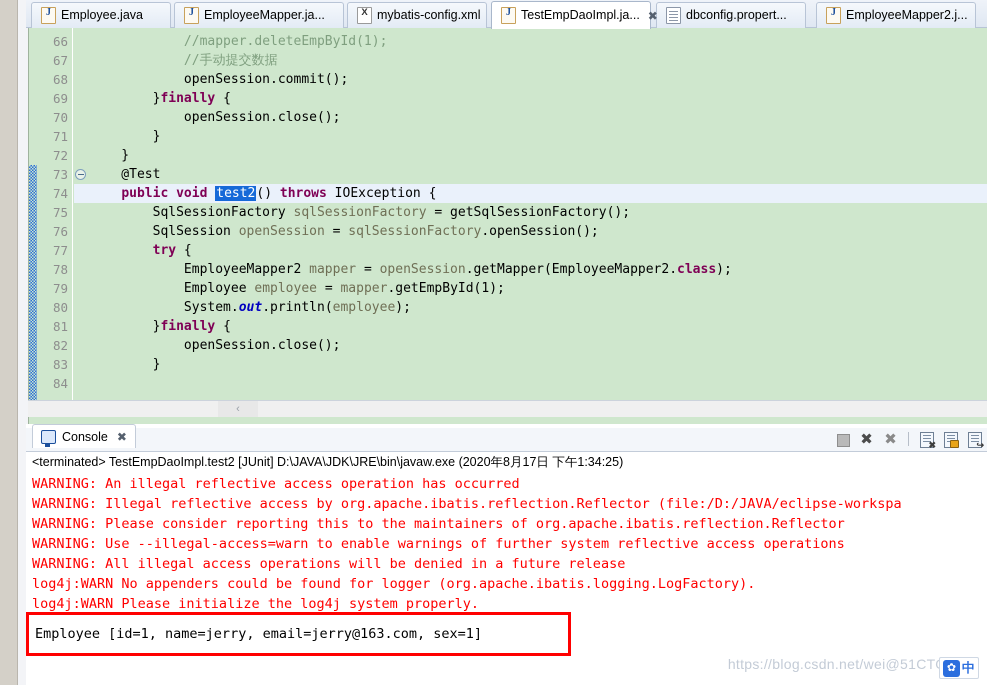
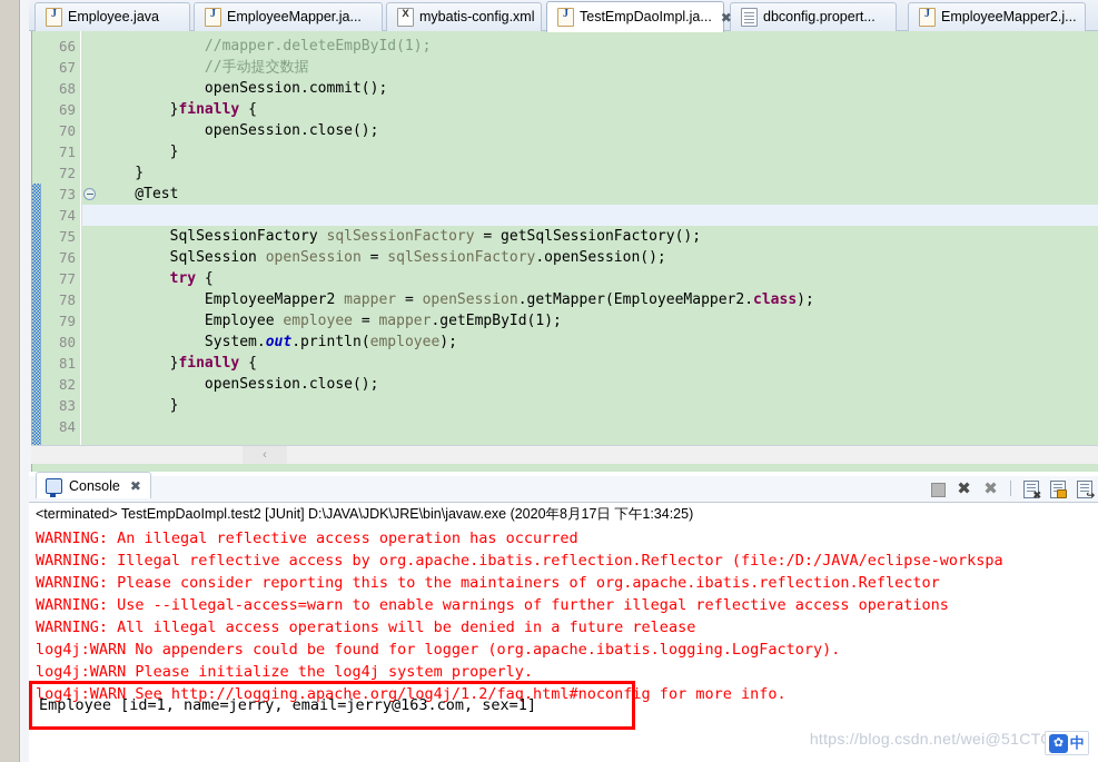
  Employee.java
  EmployeeMapper.ja...
  mybatis-config.xml
  TestEmpDaoImpl.ja...
  ✖
  dbconfig.propert...
  EmployeeMapper2.j...
  66
  67
  68
  69
  70
  71
  72
  73
  74
  75
  76
  77
  78
  79
  80
  81
  82
  83
  84
  //mapper.deleteEmpById(1);
  //手动提交数据
  openSession.commit();
  }finally {
  openSession.close();
  }
  }
  @Test
- public void test2() throws IOException {
  SqlSessionFactory sqlSessionFactory = getSqlSessionFactory();
  SqlSession openSession = sqlSessionFactory.openSession();
  try {
  EmployeeMapper2 mapper = openSession.getMapper(EmployeeMapper2.class);
  Employee employee = mapper.getEmpById(1);
  System.out.println(employee);
  }finally {
  openSession.close();
  }
  ‹
  Console
  ✖
  ✖
  ✖
  ✖
  ↪
  <terminated> TestEmpDaoImpl.test2 [JUnit] D:\JAVA\JDK\JRE\bin\javaw.exe (2020年8月17日 下午1:34:25)
  WARNING: An illegal reflective access operation has occurred
  WARNING: Illegal reflective access by org.apache.ibatis.reflection.Reflector (file:/D:/JAVA/eclipse-workspa
  WARNING: Please consider reporting this to the maintainers of org.apache.ibatis.reflection.Reflector
- WARNING: Use --illegal-access=warn to enable warnings of further system reflective access operations
+ WARNING: Use --illegal-access=warn to enable warnings of further illegal reflective access operations
  WARNING: All illegal access operations will be denied in a future release
  log4j:WARN No appenders could be found for logger (org.apache.ibatis.logging.LogFactory).
  log4j:WARN Please initialize the log4j system properly.
+ log4j:WARN See http://logging.apache.org/log4j/1.2/faq.html#noconfig for more info.
  Employee [id=1, name=jerry, email=jerry@163.com, sex=1]
  https://blog.csdn.net/wei@51CT
  ✿
  中
